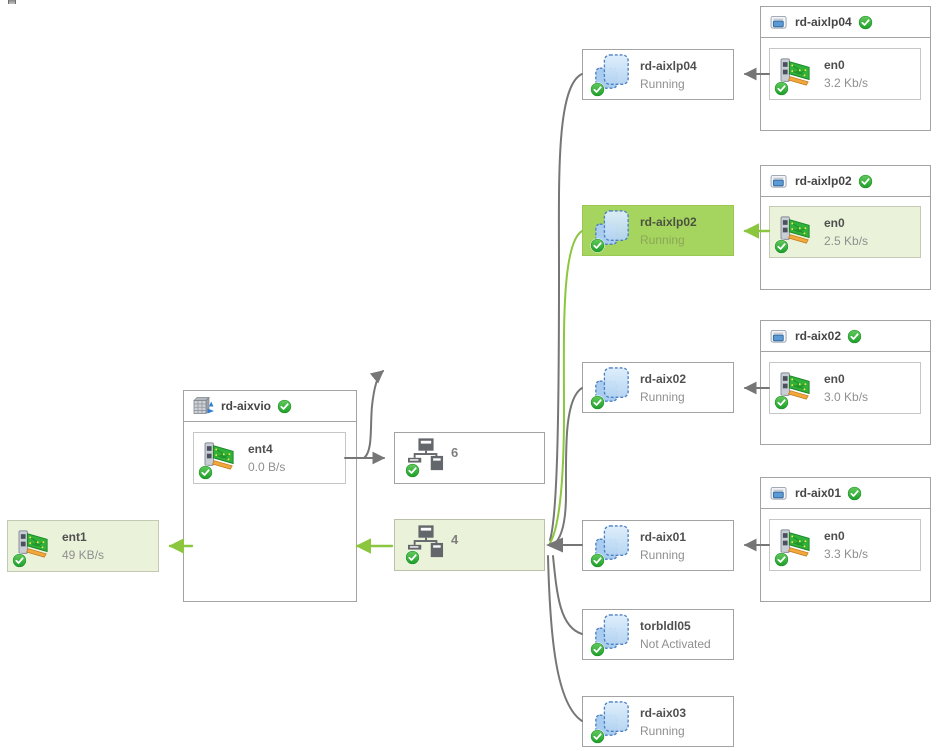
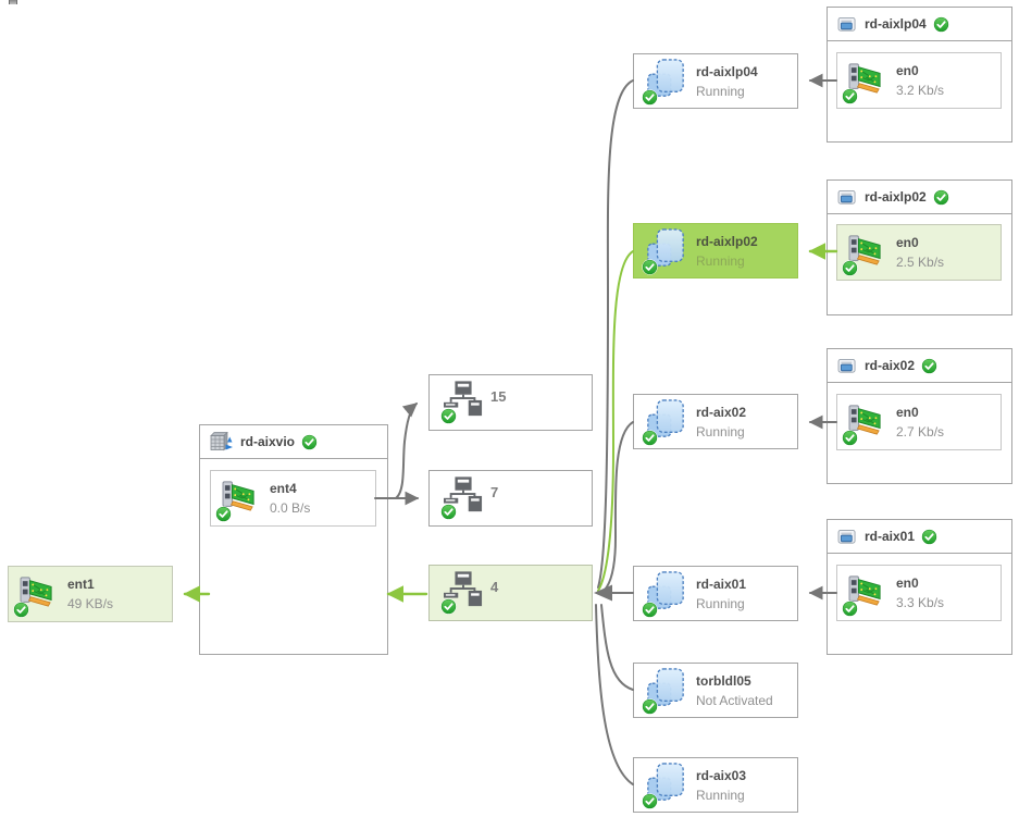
  ent1
  49 KB/s
  rd-aixvio
  ent4
  0.0 B/s
+ 15
- 6
+ 7
  4
  rd-aixlp04
  Running
  rd-aixlp02
  Running
  rd-aix02
  Running
  rd-aix01
  Running
  torbldl05
  Not Activated
  rd-aix03
  Running
  rd-aixlp04
  en0
  3.2 Kb/s
  rd-aixlp02
  en0
  2.5 Kb/s
  rd-aix02
  en0
- 3.0 Kb/s
+ 2.7 Kb/s
  rd-aix01
  en0
  3.3 Kb/s
